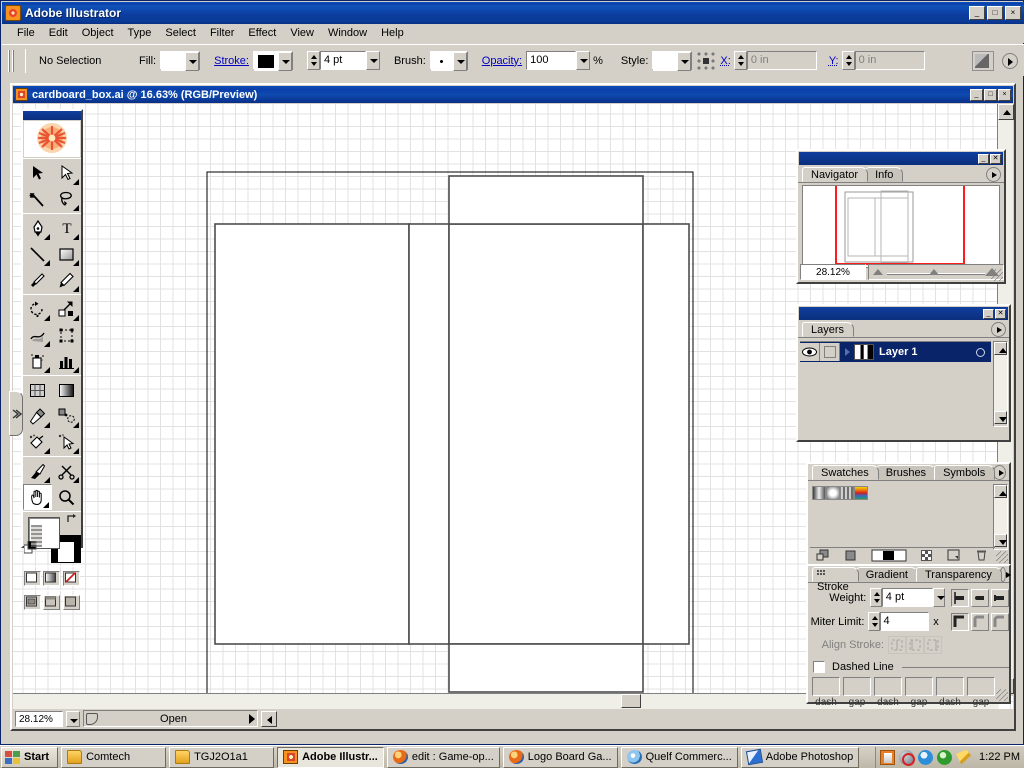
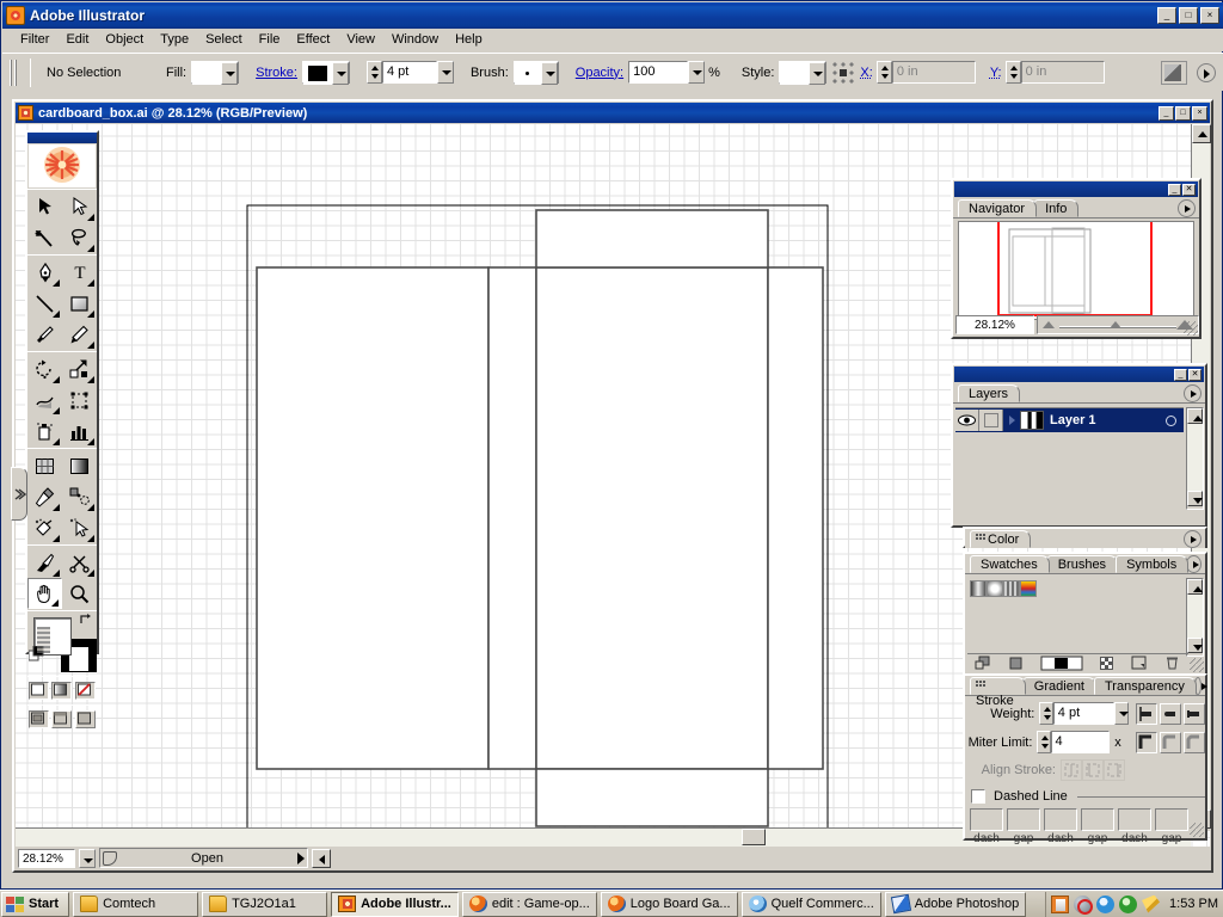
  Adobe Illustrator
  _
  □
  ×
- File
+ Filter
  Edit
  Object
  Type
  Select
- Filter
+ File
  Effect
  View
  Window
  Help
  No Selection
  Fill:
  Stroke:
  4 pt
  Brush:
  Opacity:
  100
  %
  Style:
  X:
  0 in
  Y:
  0 in
- cardboard_box.ai @ 16.63% (RGB/Preview)
+ cardboard_box.ai @ 28.12% (RGB/Preview)
  28.12%
  Open
  T
  Navigator
  Info
  28.12%
  Layers
  Layer 1
+ Color
  Swatches
  Brushes
  Symbols
  Stroke
  Gradient
  Transparency
  Weight:
  4 pt
  Miter Limit:
  4
  x
  Align Stroke:
  Dashed Line
  dash
  gap
  dash
  gap
  dash
  gap
  Start
  Comtech
  TGJ2O1a1
  Adobe Illustr...
  edit : Game-op...
  Logo Board Ga...
  Quelf Commerc...
  Adobe Photoshop
- 1:22 PM
+ 1:53 PM
